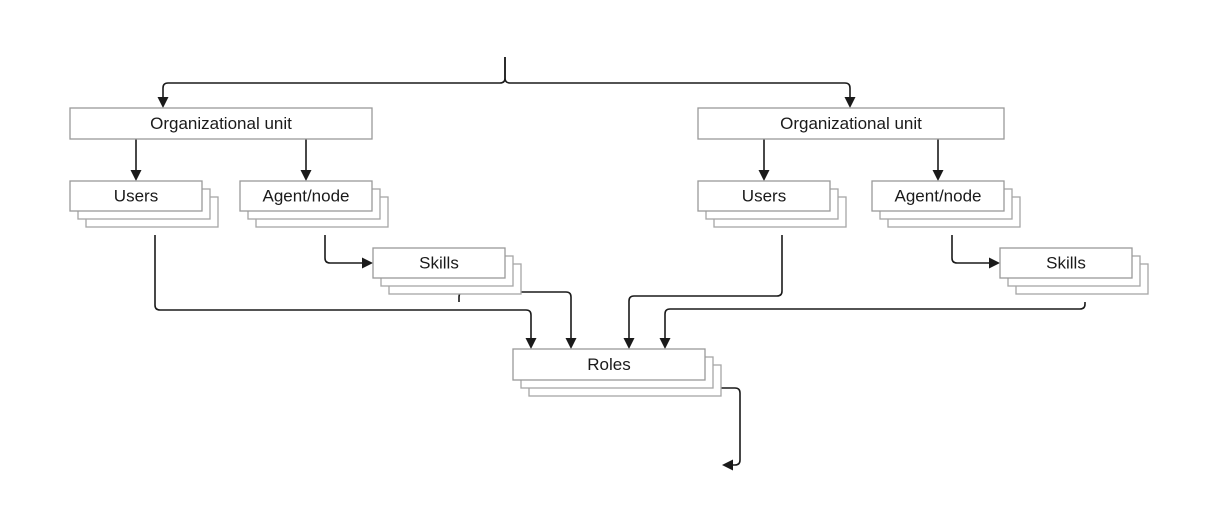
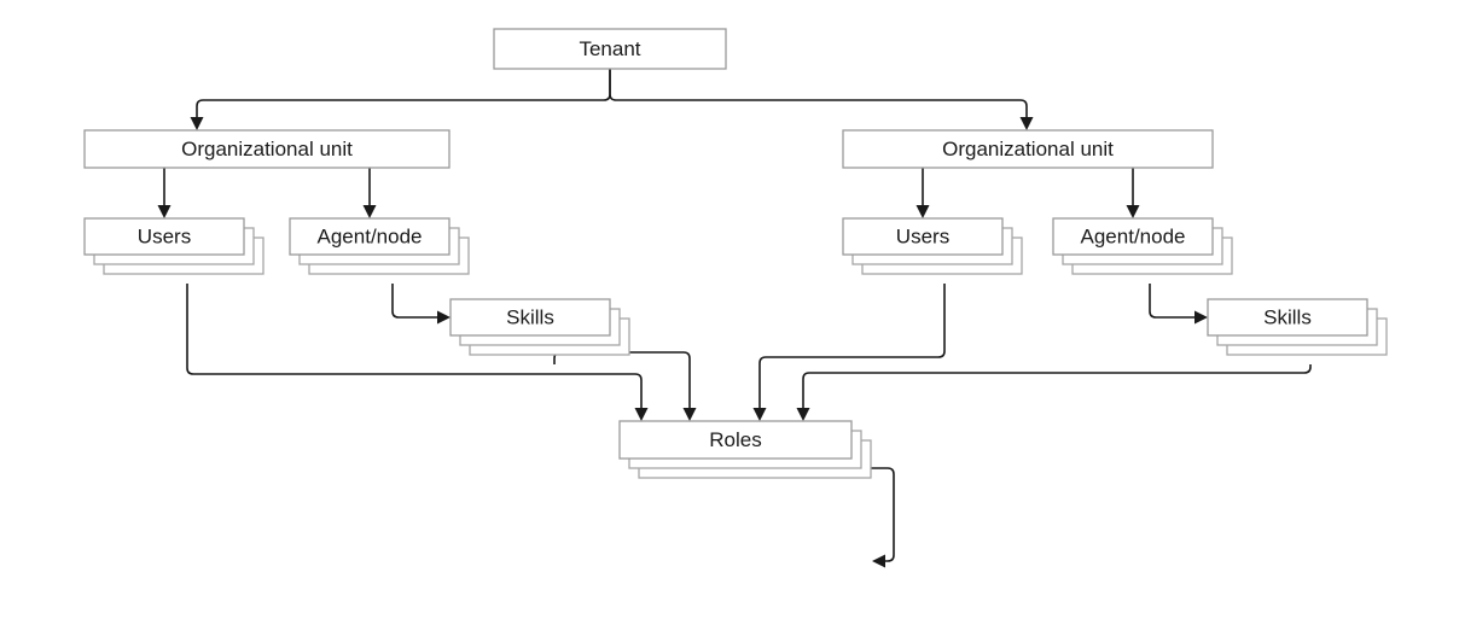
+ Tenant
  Organizational unit
  Organizational unit
  Users
  Agent/node
  Users
  Agent/node
  Skills
  Skills
  Roles
